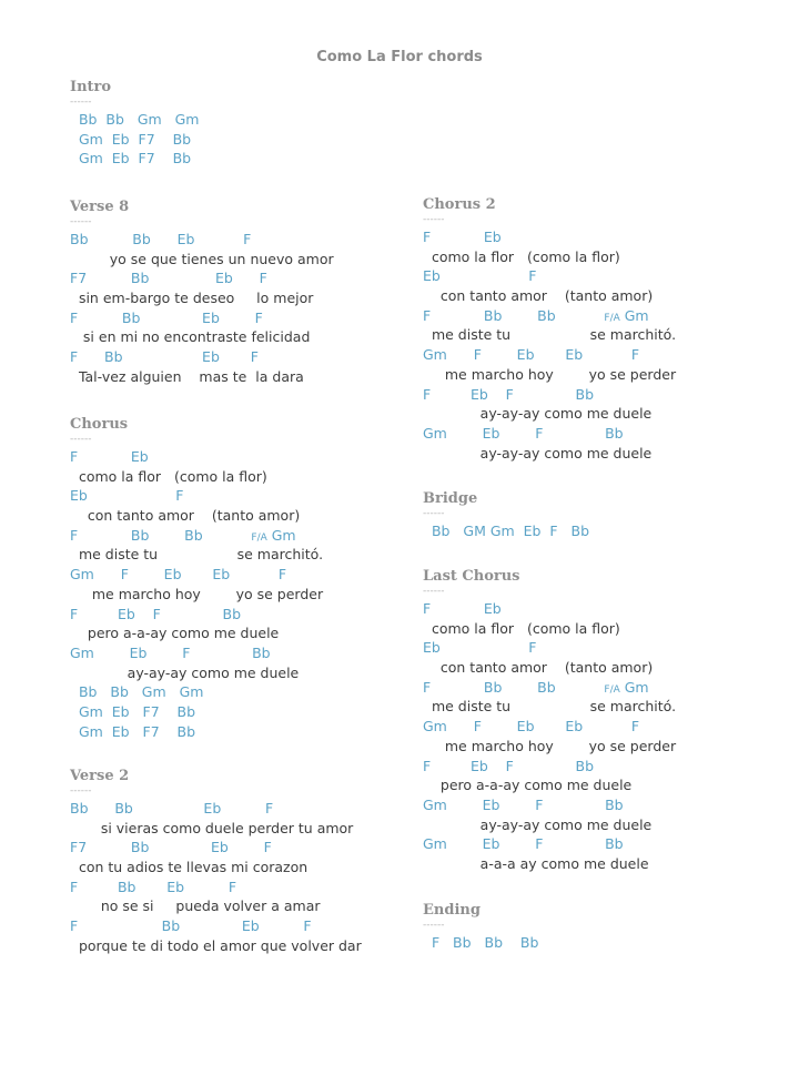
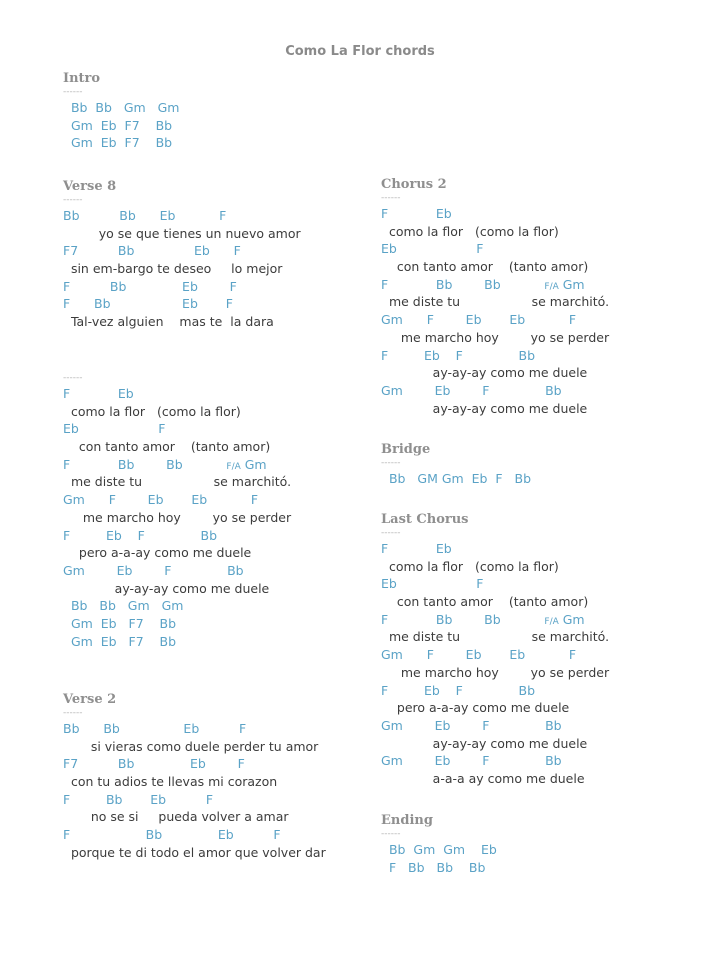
  Como La Flor chords
  Intro
  ------
  Bb Bb Gm Gm
  Gm Eb F7 Bb
  Gm Eb F7 Bb
  Verse 8
  ------
  Bb Bb Eb F
  yo se que tienes un nuevo amor
  F7 Bb Eb F
  sin em-bargo te deseo lo mejor
  F Bb Eb F
- si en mi no encontraste felicidad
  F Bb Eb F
  Tal-vez alguien mas te la dara
- Chorus
  ------
  F Eb
  como la flor (como la flor)
  Eb F
  con tanto amor (tanto amor)
  F Bb Bb F/A Gm
  me diste tu se marchitó.
  Gm F Eb Eb F
  me marcho hoy yo se perder
  F Eb F Bb
  pero a-a-ay como me duele
  Gm Eb F Bb
  ay-ay-ay como me duele
  Bb Bb Gm Gm
  Gm Eb F7 Bb
  Gm Eb F7 Bb
  Verse 2
  ------
  Bb Bb Eb F
  si vieras como duele perder tu amor
  F7 Bb Eb F
  con tu adios te llevas mi corazon
  F Bb Eb F
  no se si pueda volver a amar
  F Bb Eb F
  porque te di todo el amor que volver dar
  Chorus 2
  ------
  F Eb
  como la flor (como la flor)
  Eb F
  con tanto amor (tanto amor)
  F Bb Bb F/A Gm
  me diste tu se marchitó.
  Gm F Eb Eb F
  me marcho hoy yo se perder
  F Eb F Bb
  ay-ay-ay como me duele
  Gm Eb F Bb
  ay-ay-ay como me duele
  Bridge
  ------
  Bb GM Gm Eb F Bb
  Last Chorus
  ------
  F Eb
  como la flor (como la flor)
  Eb F
  con tanto amor (tanto amor)
  F Bb Bb F/A Gm
  me diste tu se marchitó.
  Gm F Eb Eb F
  me marcho hoy yo se perder
  F Eb F Bb
  pero a-a-ay como me duele
  Gm Eb F Bb
  ay-ay-ay como me duele
  Gm Eb F Bb
  a-a-a ay como me duele
  Ending
  ------
+ Bb Gm Gm Eb
  F Bb Bb Bb
